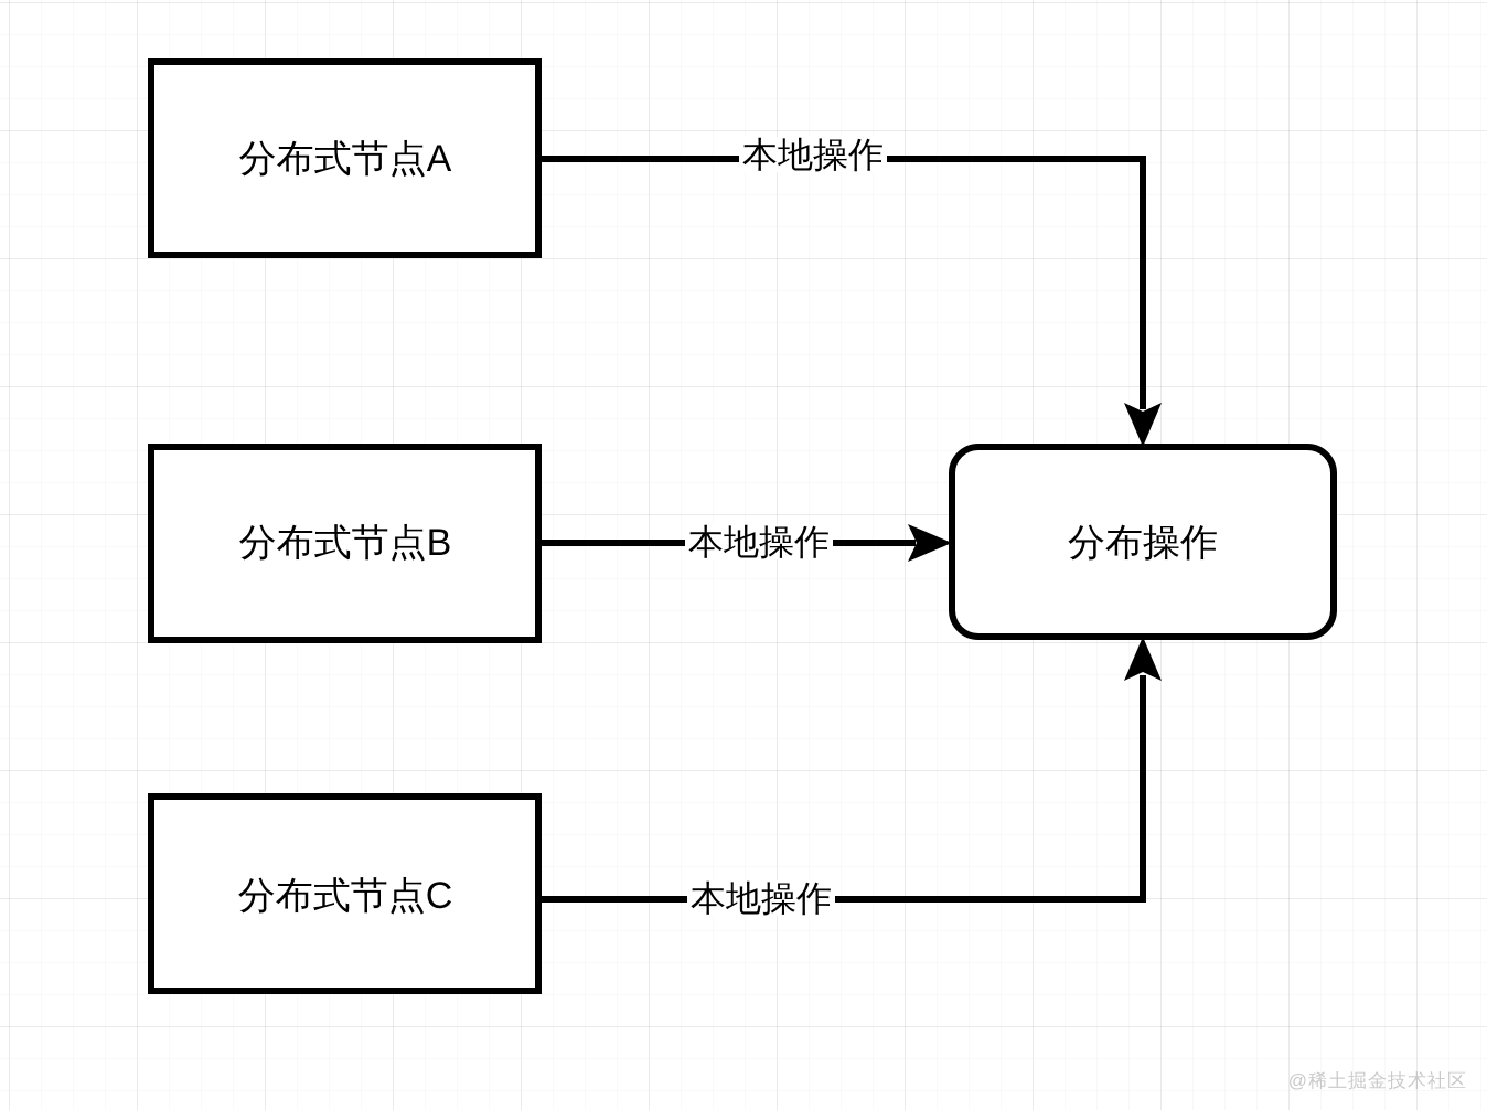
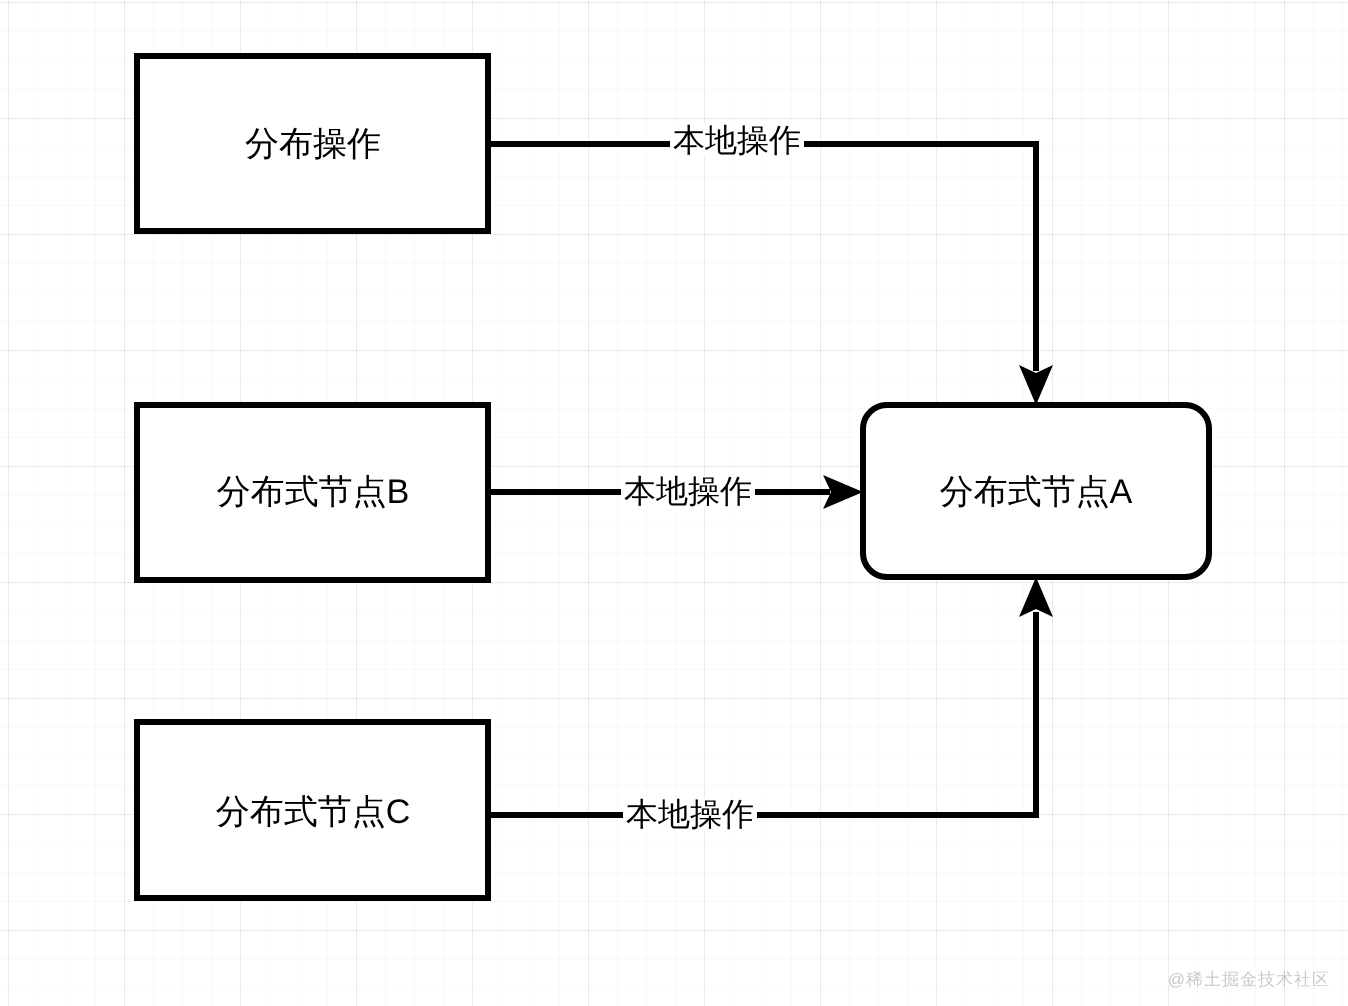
- 分布式节点A
+ 分布操作
  分布式节点B
  分布式节点C
- 分布操作
+ 分布式节点A
  本地操作
  本地操作
  本地操作
  @稀土掘金技术社区
